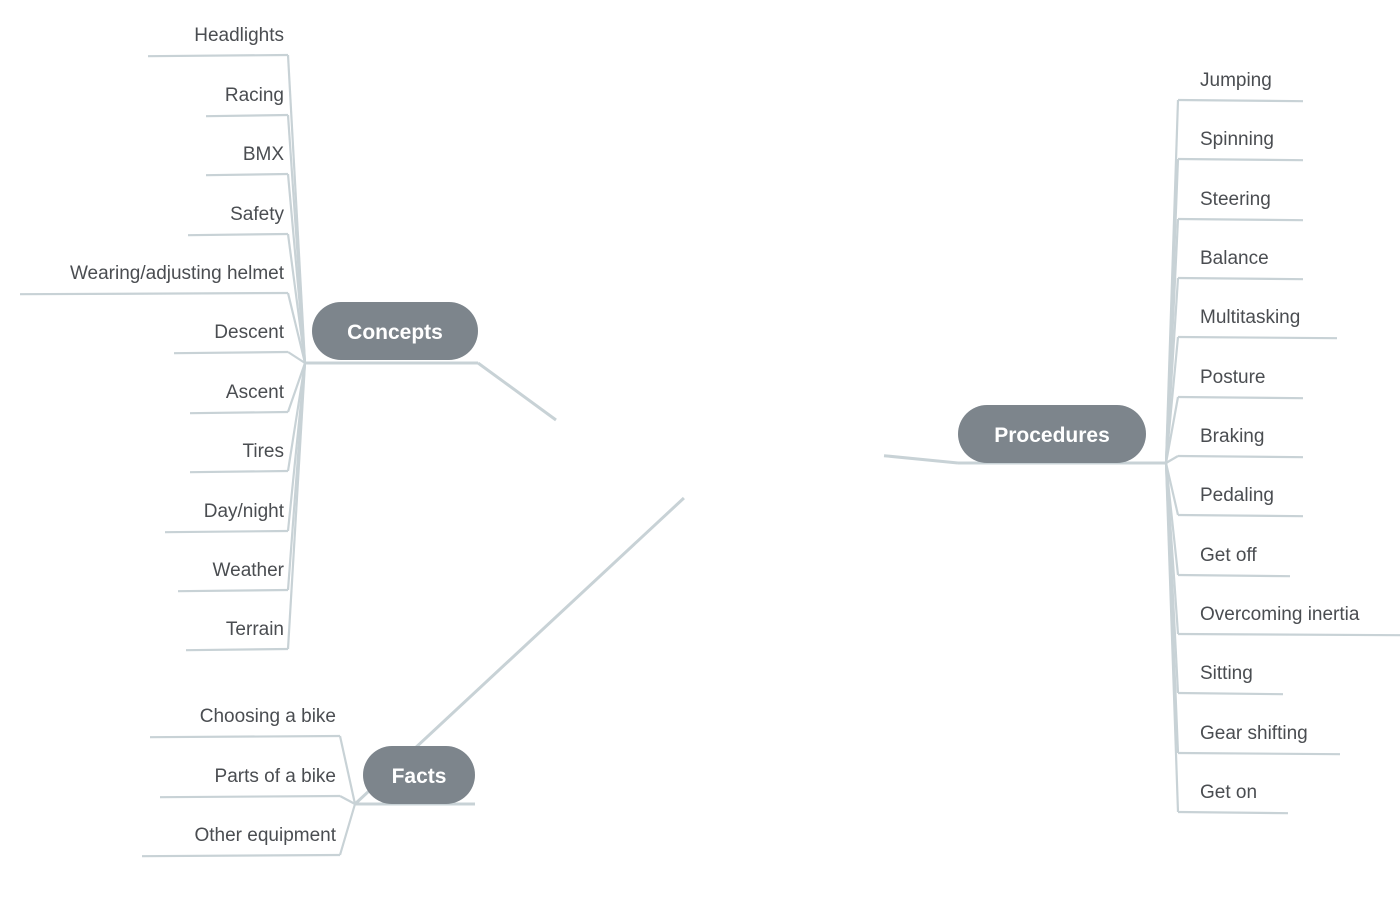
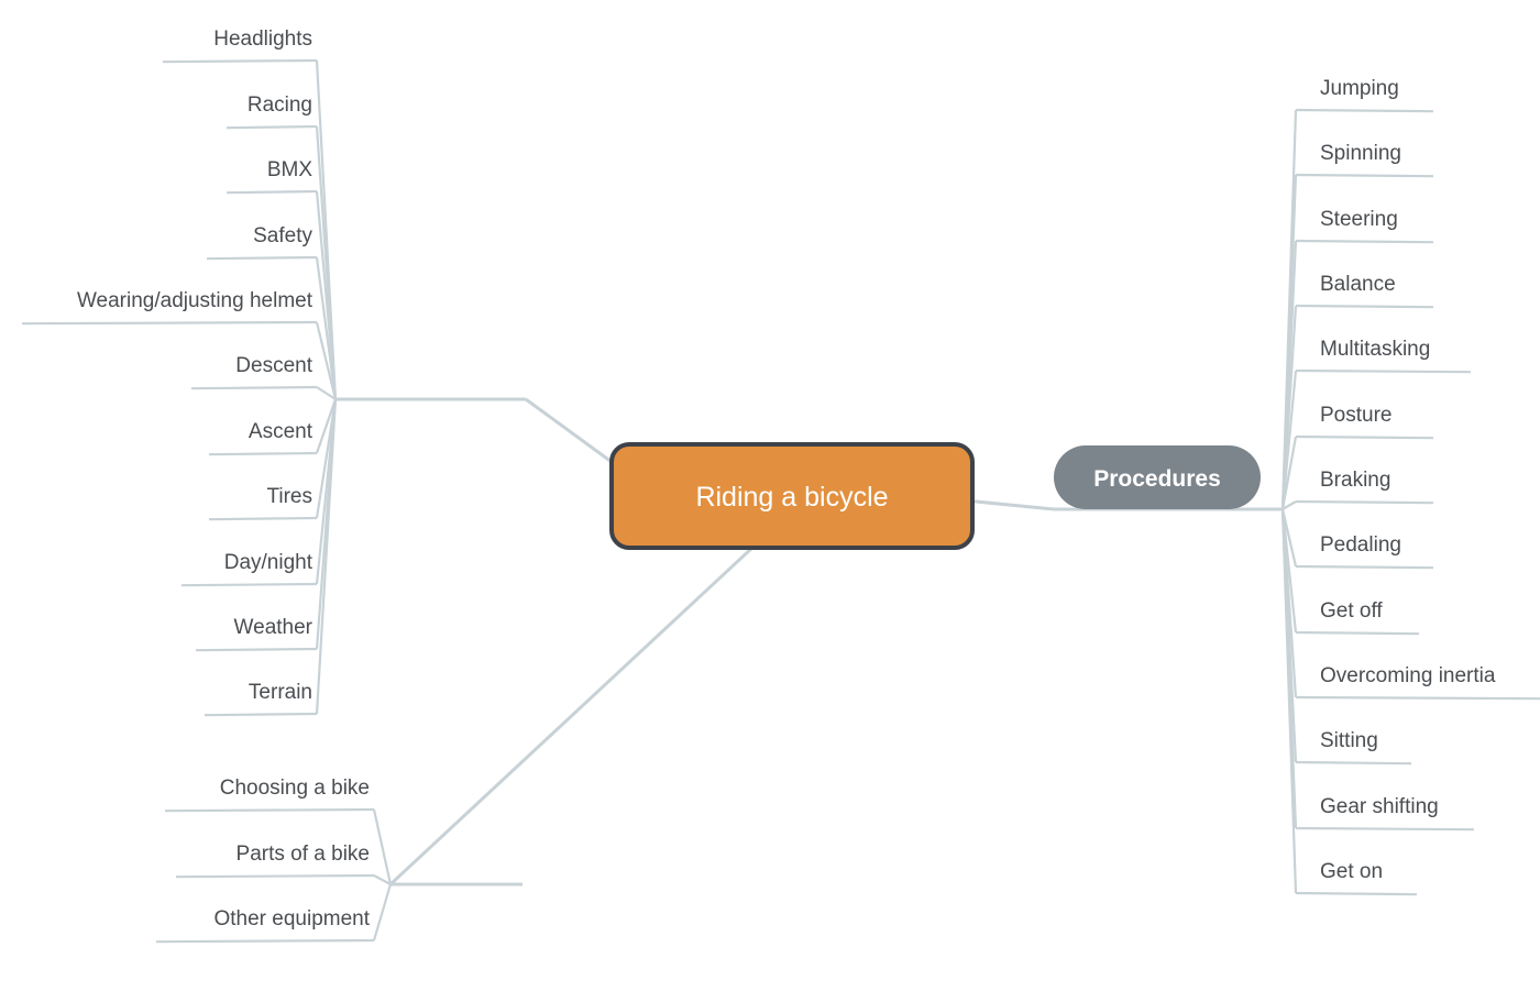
  Headlights
  Racing
  BMX
  Safety
  Wearing/adjusting helmet
  Descent
  Ascent
  Tires
  Day/night
  Weather
  Terrain
  Choosing a bike
  Parts of a bike
  Other equipment
  Jumping
  Spinning
  Steering
  Balance
  Multitasking
  Posture
  Braking
  Pedaling
  Get off
  Overcoming inertia
  Sitting
  Gear shifting
  Get on
- Concepts
- Facts
  Procedures
+ Riding a bicycle
